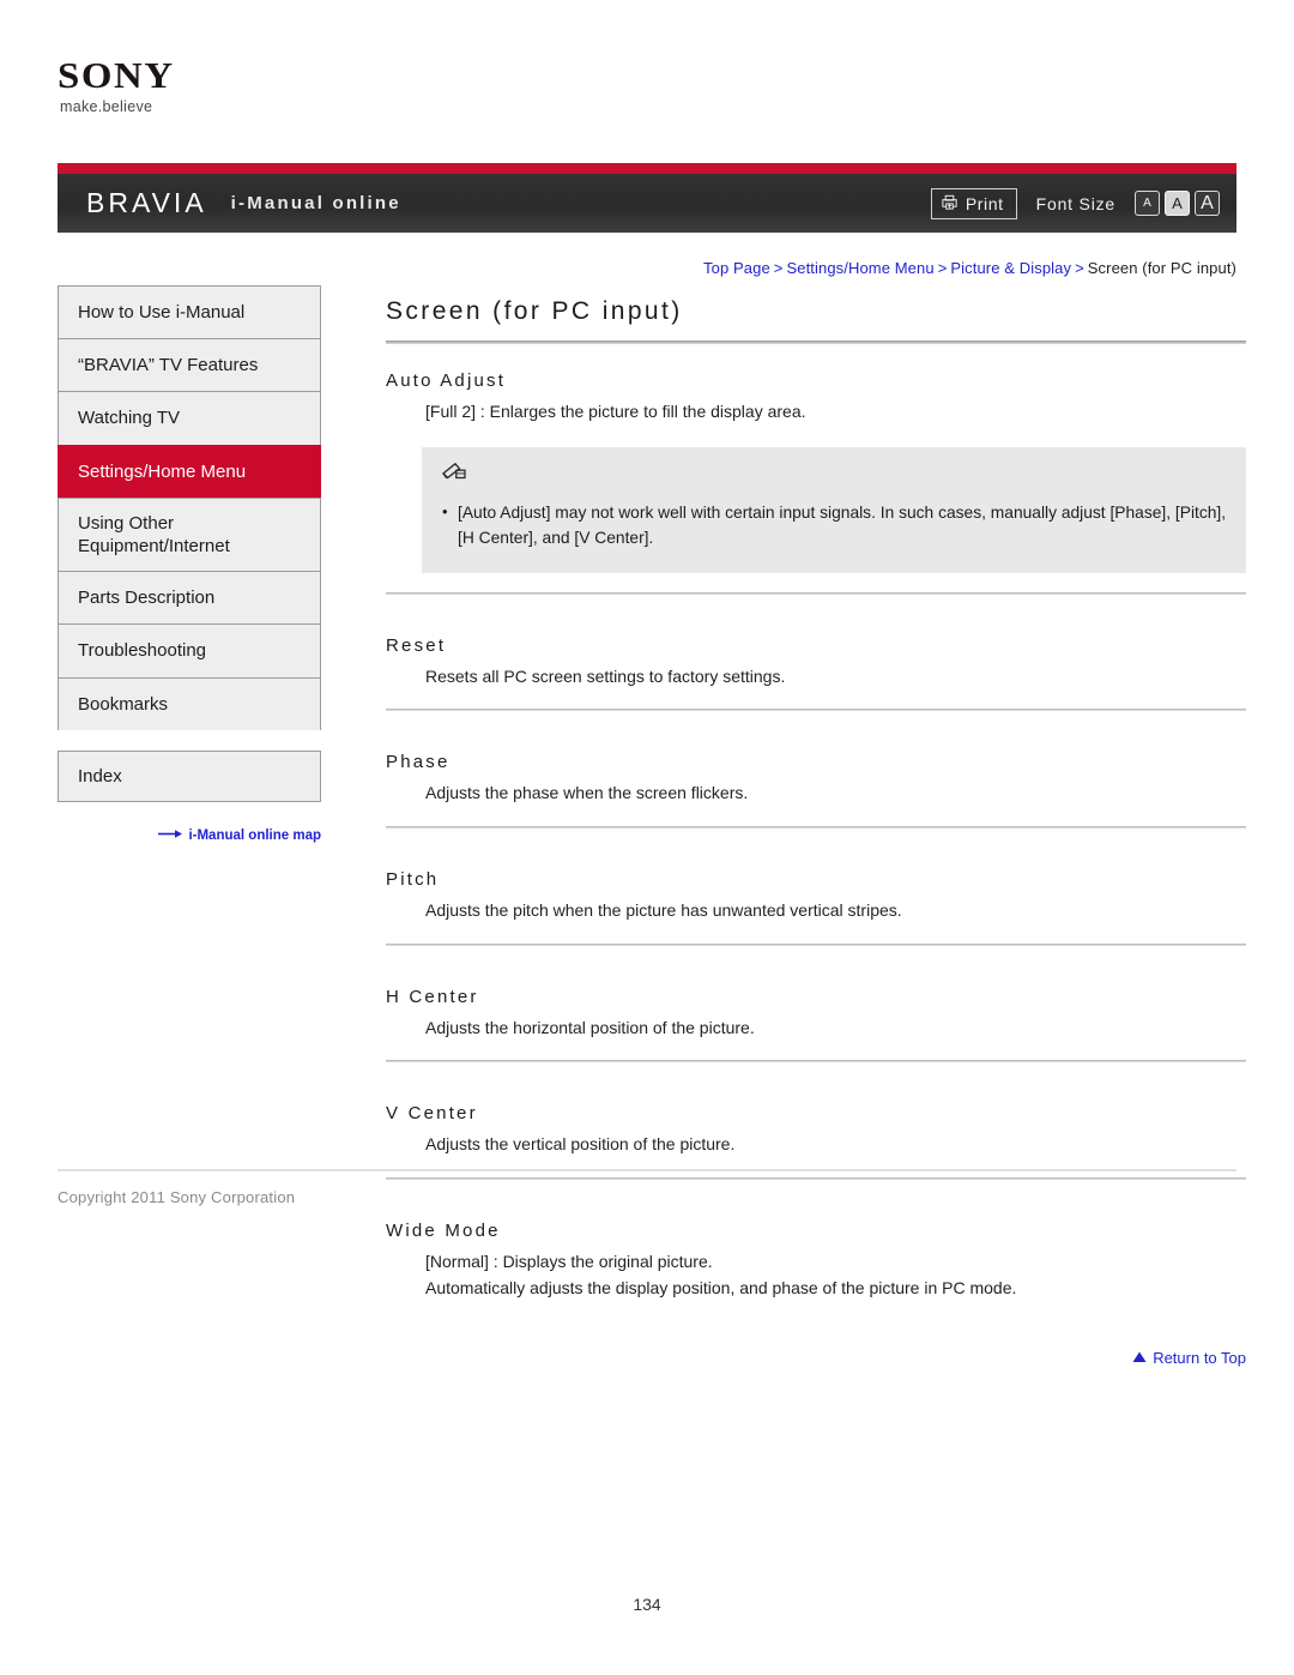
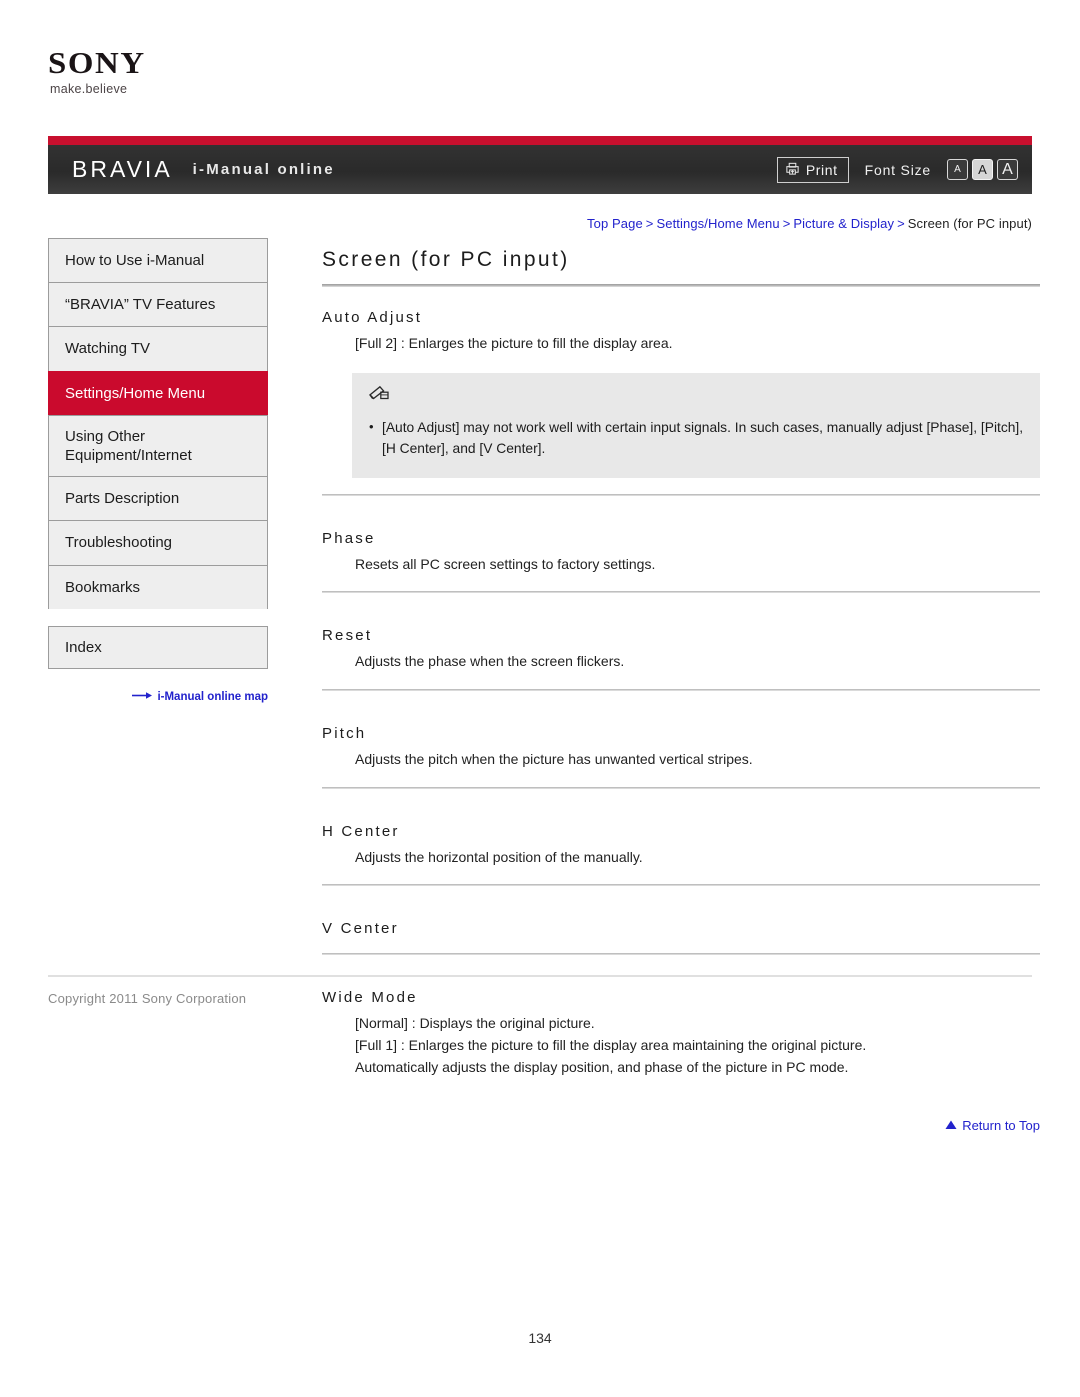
  SONY
  make.believe
  BRAVIA
  i-Manual online
  Print
  Font Size
  A
  A
  A
  Top Page > Settings/Home Menu > Picture & Display > Screen (for PC input)
  How to Use i-Manual
  “BRAVIA” TV Features
  Watching TV
  Settings/Home Menu
  Using Other Equipment/Internet
  Parts Description
  Troubleshooting
  Bookmarks
  Index
  i-Manual online map
  Screen (for PC input)
  Auto Adjust
  [Full 2] : Enlarges the picture to fill the display area.
  [Auto Adjust] may not work well with certain input signals. In such cases, manually adjust [Phase], [Pitch], [H Center], and [V Center].
- Reset
+ Phase
  Resets all PC screen settings to factory settings.
- Phase
+ Reset
  Adjusts the phase when the screen flickers.
  Pitch
  Adjusts the pitch when the picture has unwanted vertical stripes.
  H Center
- Adjusts the horizontal position of the picture.
+ Adjusts the horizontal position of the manually.
  V Center
- Adjusts the vertical position of the picture.
  Wide Mode
  [Normal] : Displays the original picture.
+ [Full 1] : Enlarges the picture to fill the display area maintaining the original picture.
  Automatically adjusts the display position, and phase of the picture in PC mode.
  Return to Top
  Copyright 2011 Sony Corporation
  134
